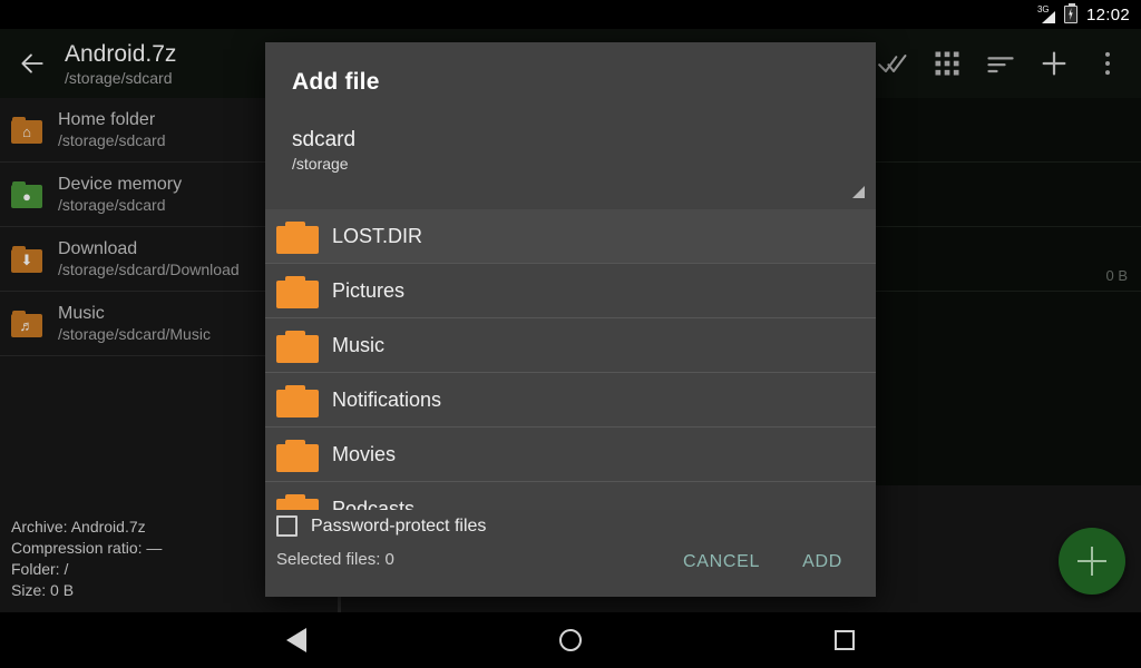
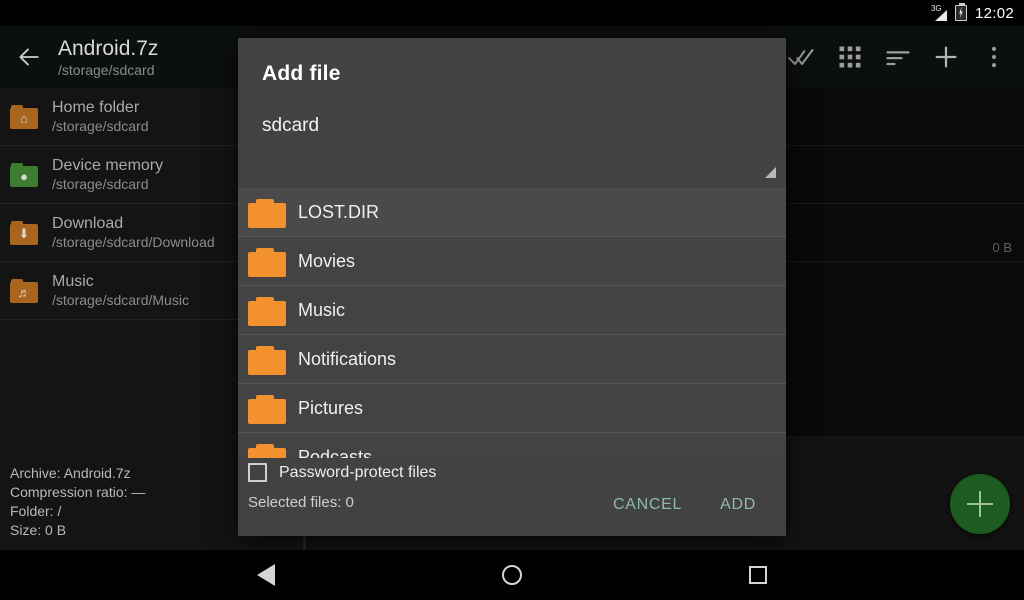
  3G
  12:02
  0 B
  Android.7z
  /storage/sdcard
  ⌂
  Home folder
  /storage/sdcard
  ●
  Device memory
  /storage/sdcard
  ⬇
  Download
  /storage/sdcard/Download
  ♬
  Music
  /storage/sdcard/Music
  Archive: Android.7z
  Compression ratio: —
  Folder: /
  Size: 0 B
  Add file
  sdcard
- /storage
  LOST.DIR
- Pictures
+ Movies
  Music
  Notifications
- Movies
+ Pictures
  Podcasts
  Password-protect files
  Selected files: 0
  CANCEL
  ADD
